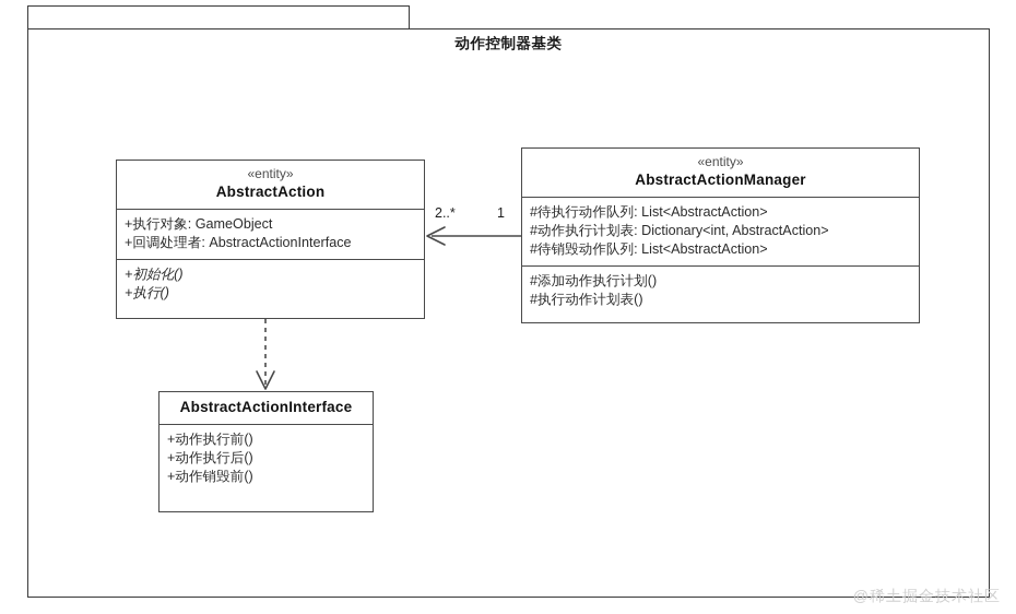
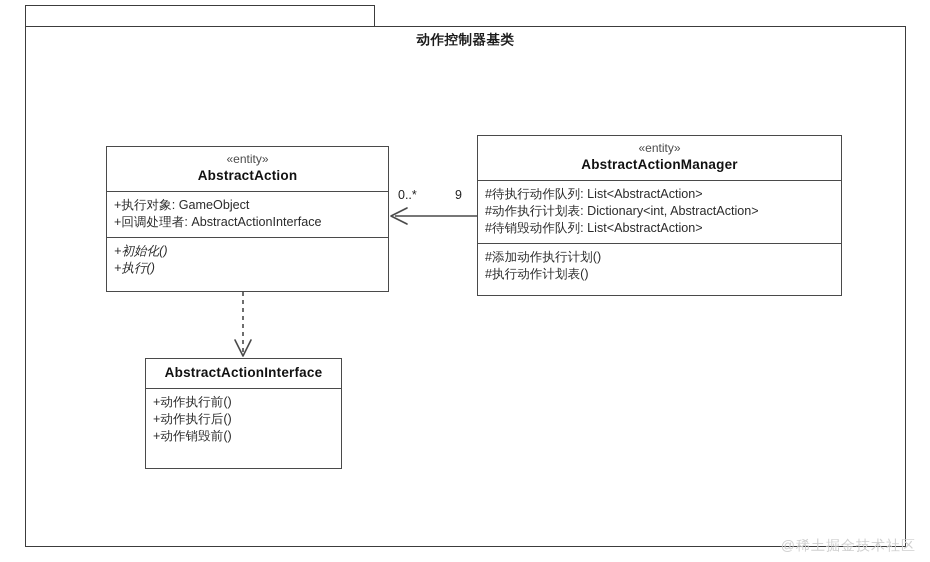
  动作控制器基类
- 2..*
+ 0..*
- 1
+ 9
  «entity»
  AbstractAction
  +执行对象: GameObject
  +回调处理者: AbstractActionInterface
  +初始化()
  +执行()
  «entity»
  AbstractActionManager
  #待执行动作队列: List<AbstractAction>
  #动作执行计划表: Dictionary<int, AbstractAction>
  #待销毁动作队列: List<AbstractAction>
  #添加动作执行计划()
  #执行动作计划表()
  AbstractActionInterface
  +动作执行前()
  +动作执行后()
  +动作销毁前()
  @稀土掘金技术社区
